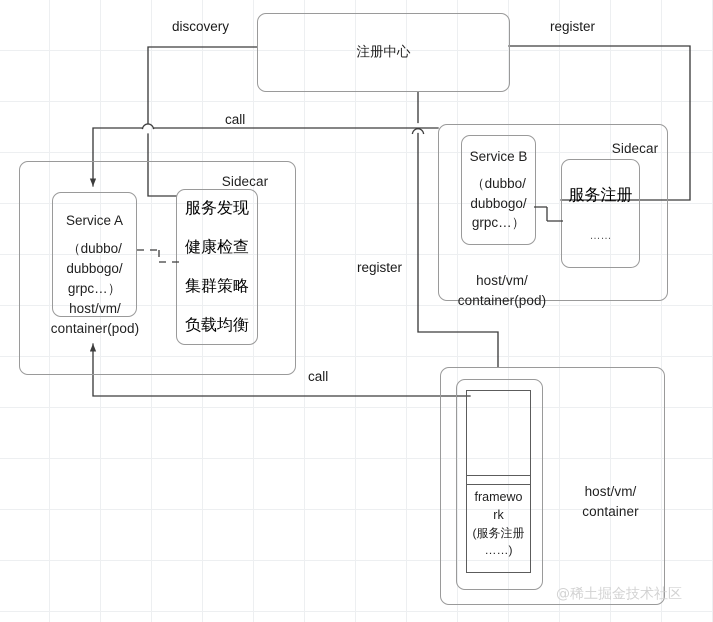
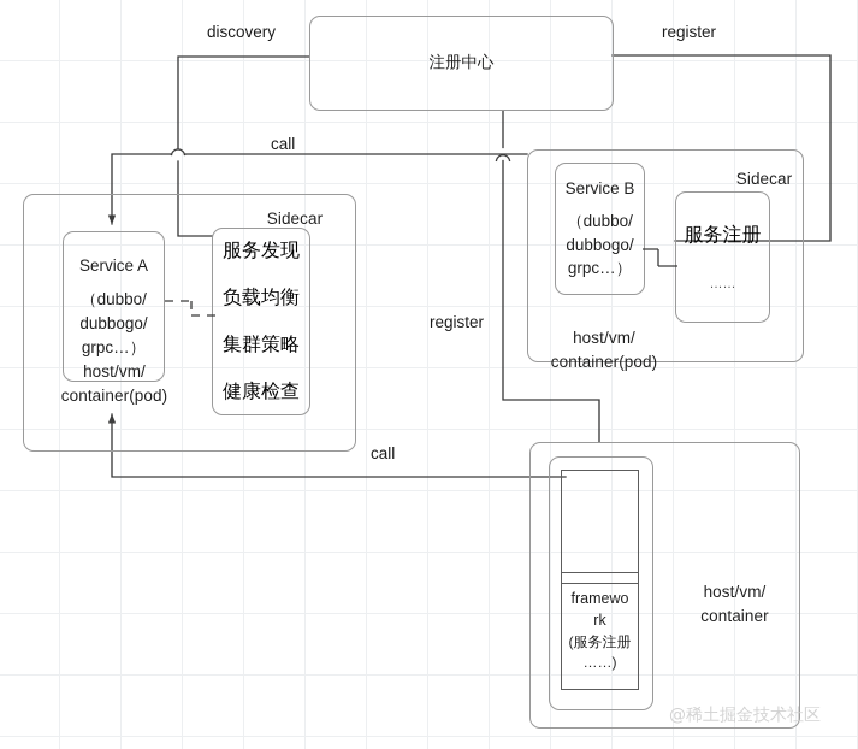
  注册中心
  Service A
  （dubbo/
  dubbogo/
  grpc…）
  host/vm/
  container(pod)
  Sidecar
  服务发现
- 健康检查
+ 负载均衡
  集群策略
- 负载均衡
+ 健康检查
  Service B
  （dubbo/
  dubbogo/
  grpc…）
  host/vm/
  container(pod)
  Sidecar
  服务注册
  ……
  framewo
  rk
  (服务注册
  ……)
  host/vm/
  container
  discovery
  register
  call
  register
  call
  @稀土掘金技术社区
